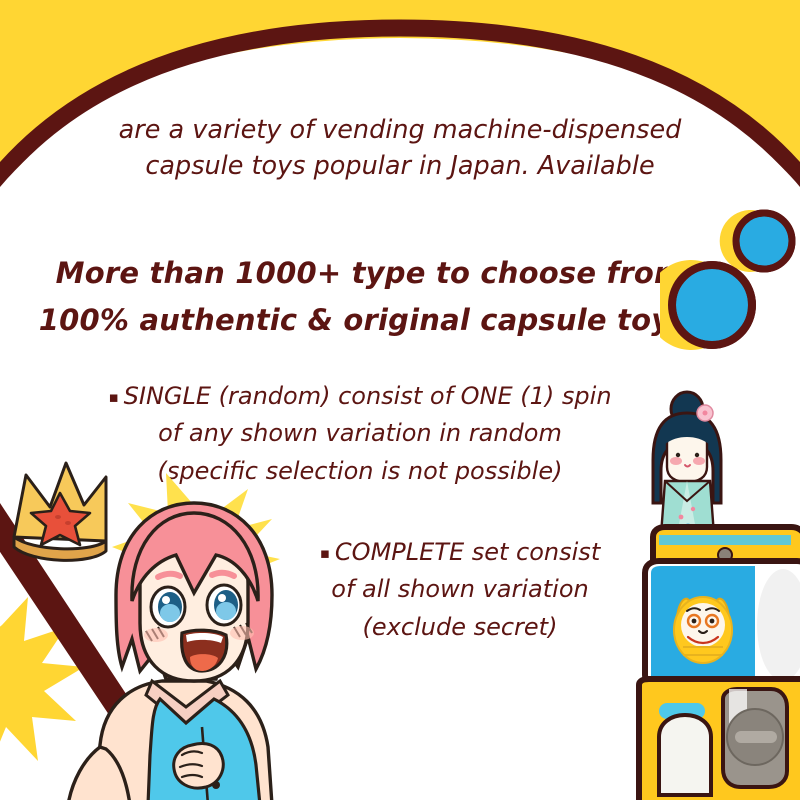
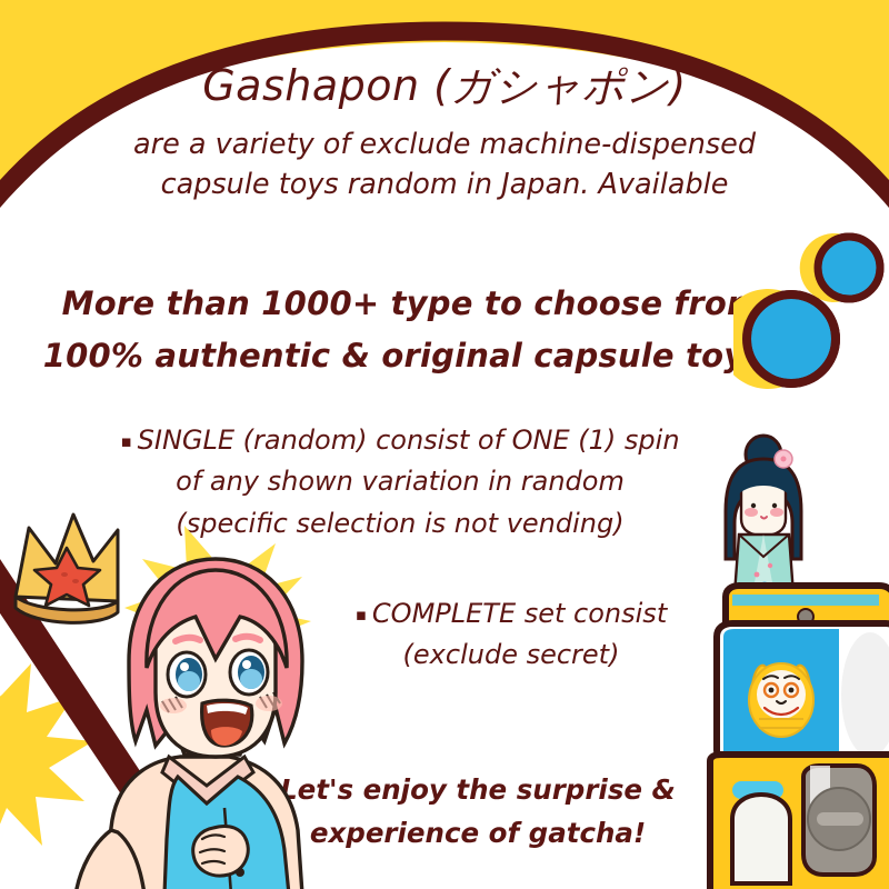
+ Gashapon (ガシャポン)
- are a variety of vending machine-dispensed
+ are a variety of exclude machine-dispensed
- capsule toys popular in Japan. Available
+ capsule toys random in Japan. Available
  More than 1000+ type to choose fro
  100% authentic & original capsule to
  ▪ SINGLE (random) consist of ONE (1) spin
  of any shown variation in random
- (specific selection is not possible)
+ (specific selection is not vending)
  ▪ COMPLETE set consist
- of all shown variation
  (exclude secret)
+ Let's enjoy the surprise &
+ experience of gatcha!
